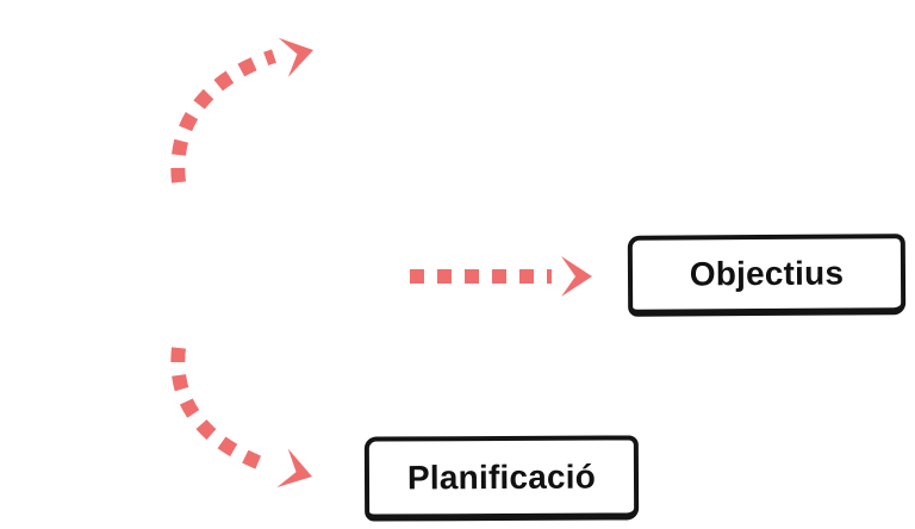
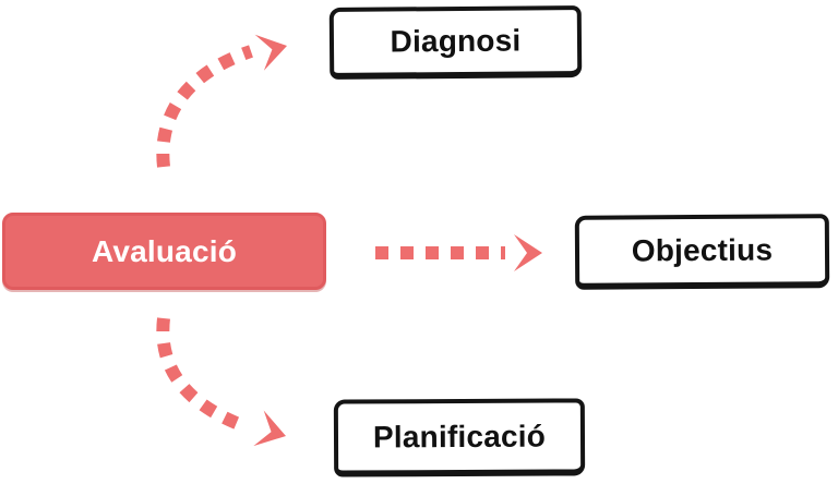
+ Avaluació
+ Diagnosi
  Objectius
  Planificació
